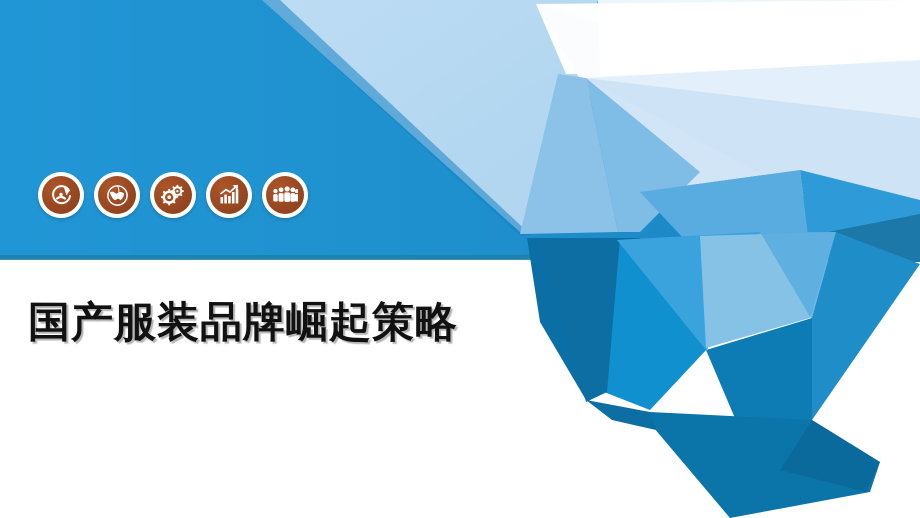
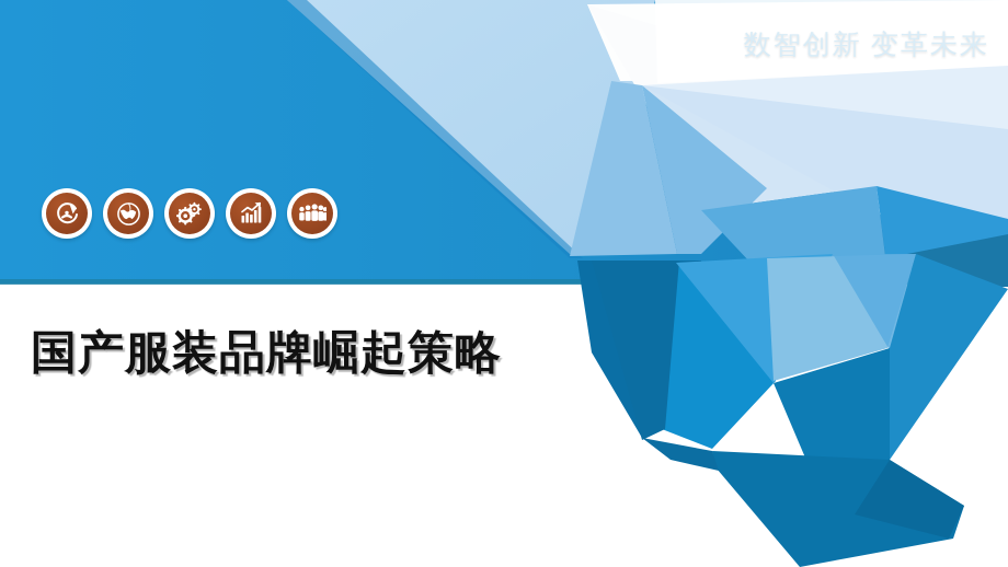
+ 数智创新 变革未来
  国产服装品牌崛起策略
